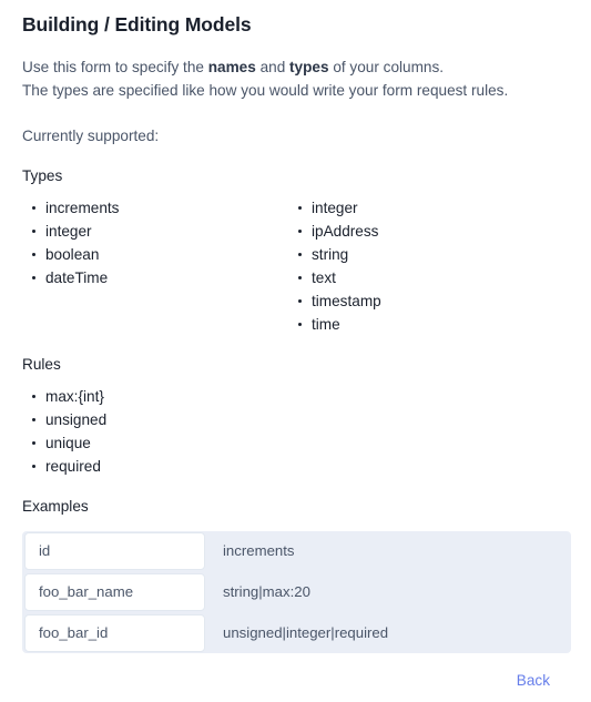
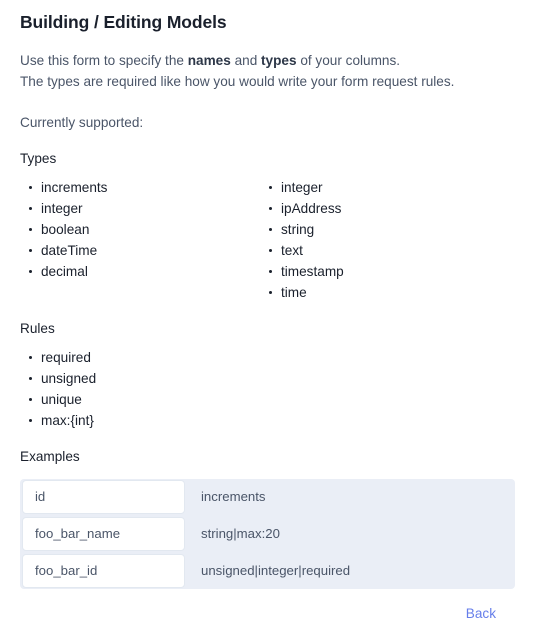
  Building / Editing Models
  Use this form to specify the names and types of your columns.
- The types are specified like how you would write your form request rules.
+ The types are required like how you would write your form request rules.
  Currently supported:
  Types
  increments
  integer
  boolean
  dateTime
+ decimal
  integer
  ipAddress
  string
  text
  timestamp
  time
  Rules
- max:{int}
+ required
  unsigned
  unique
- required
+ max:{int}
  Examples
  id
  increments
  foo_bar_name
  string|max:20
  foo_bar_id
  unsigned|integer|required
  Back
